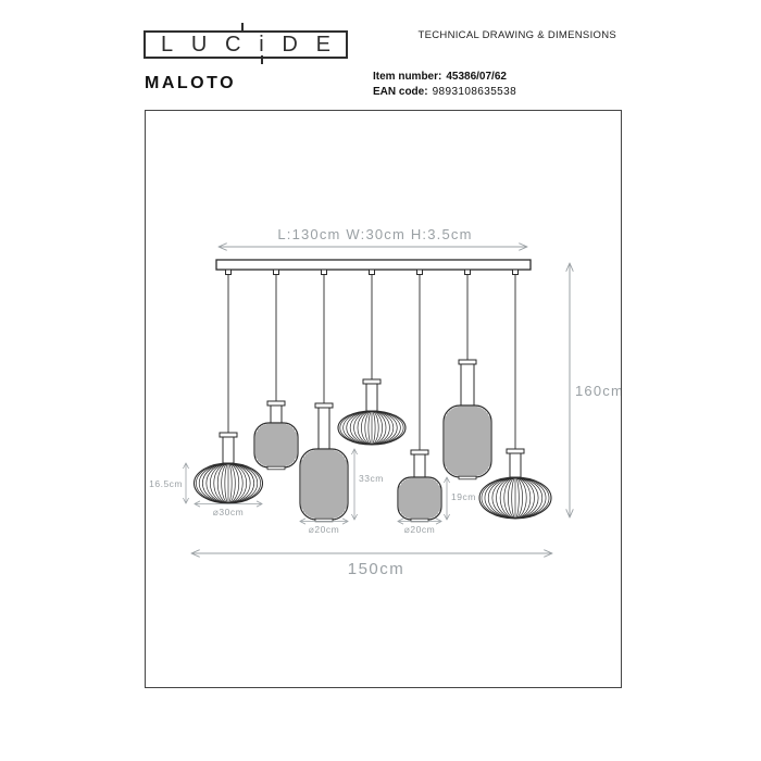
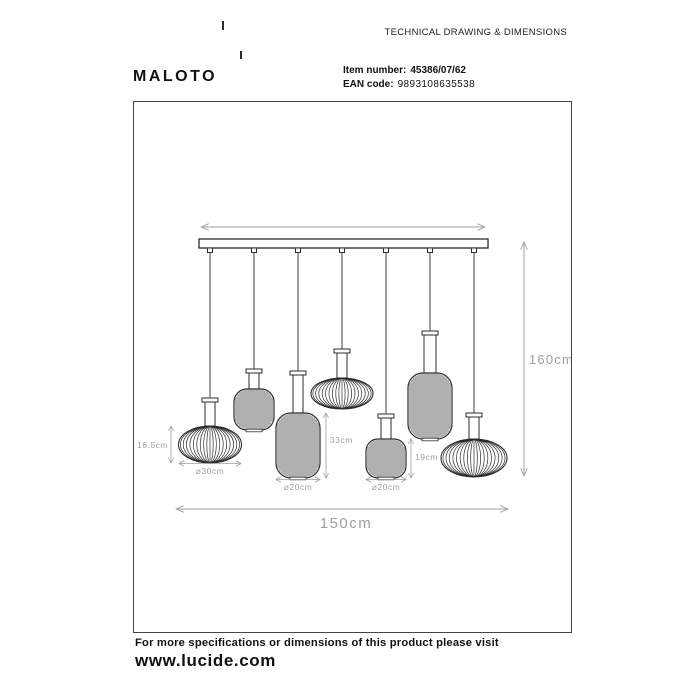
- L
- U
- C
- i
- D
- E
  MALOTO
  TECHNICAL DRAWING & DIMENSIONS
  Item number: 45386/07/62
  EAN code: 9893108635538
- L:130cm W:30cm H:3.5cm
  160cm
  150cm
  16.5cm
  ⌀30cm
  33cm
  ⌀20cm
  19cm
  ⌀20cm
+ For more specifications or dimensions of this product please visit
+ www.lucide.com
